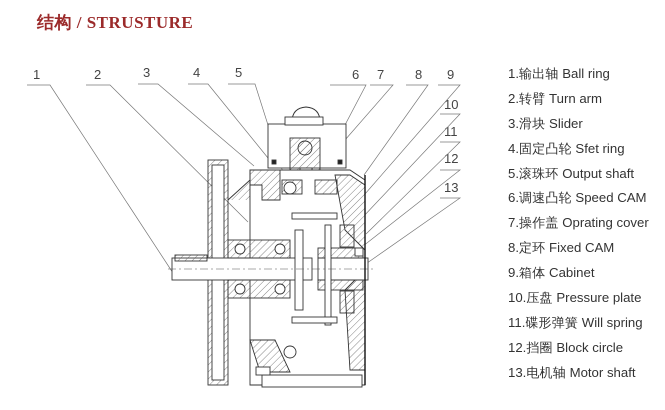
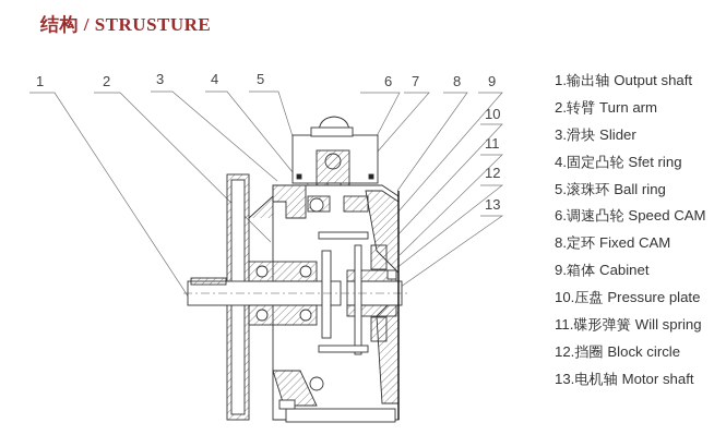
  结构 / STRUSTURE
  1
  2
  3
  4
  5
  6
  7
  8
  9
  10
  11
  12
  13
- 1.输出轴 Ball ring
+ 1.输出轴 Output shaft
  2.转臂 Turn arm
  3.滑块 Slider
  4.固定凸轮 Sfet ring
- 5.滚珠环 Output shaft
+ 5.滚珠环 Ball ring
  6.调速凸轮 Speed CAM
- 7.操作盖 Oprating cover
  8.定环 Fixed CAM
  9.箱体 Cabinet
  10.压盘 Pressure plate
  11.碟形弹簧 Will spring
  12.挡圈 Block circle
  13.电机轴 Motor shaft
